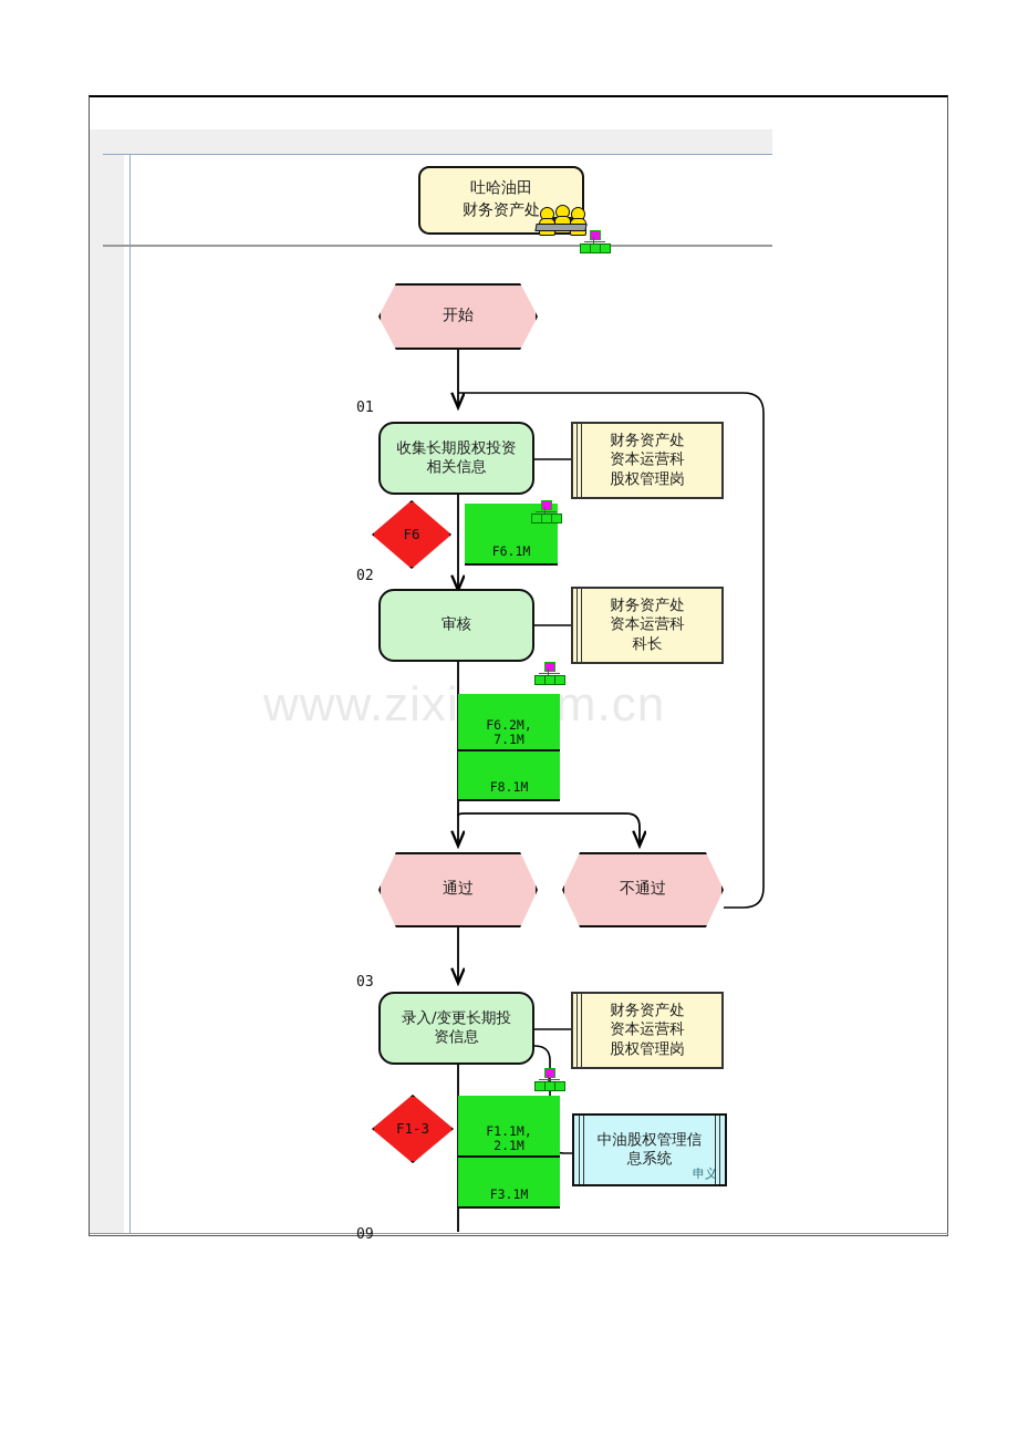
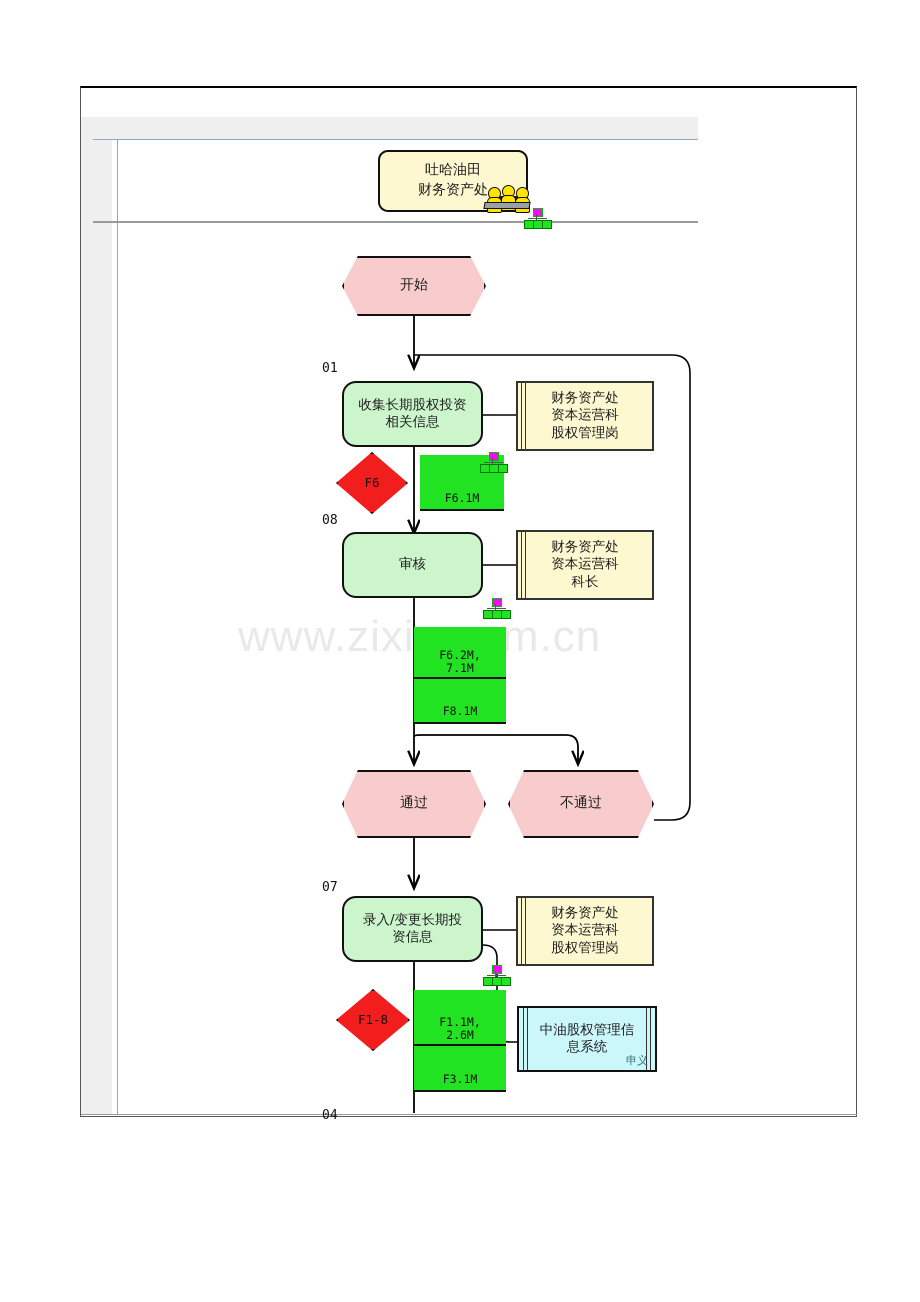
  www.zixim.cn
  吐哈油田
  财务资产处
  开始
  01
  收集长期股权投资
  相关信息
  财务资产处
  资本运营科
  股权管理岗
  F6
  F6.1M
- 02
+ 08
  审核
  财务资产处
  资本运营科
  科长
  F6.2M,
  7.1M
  F8.1M
  通过
  不通过
- 03
+ 07
  录入/变更长期投
  资信息
  财务资产处
  资本运营科
  股权管理岗
- F1-3
+ F1-8
  F1.1M,
- 2.1M
+ 2.6M
  F3.1M
  中油股权管理信
  息系统
  申义
- 09
+ 04
